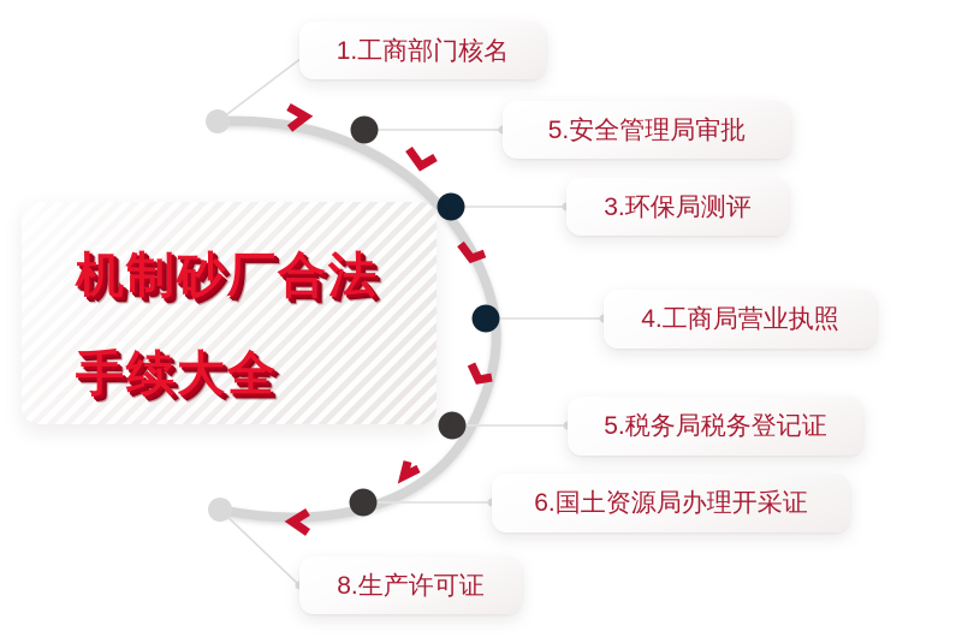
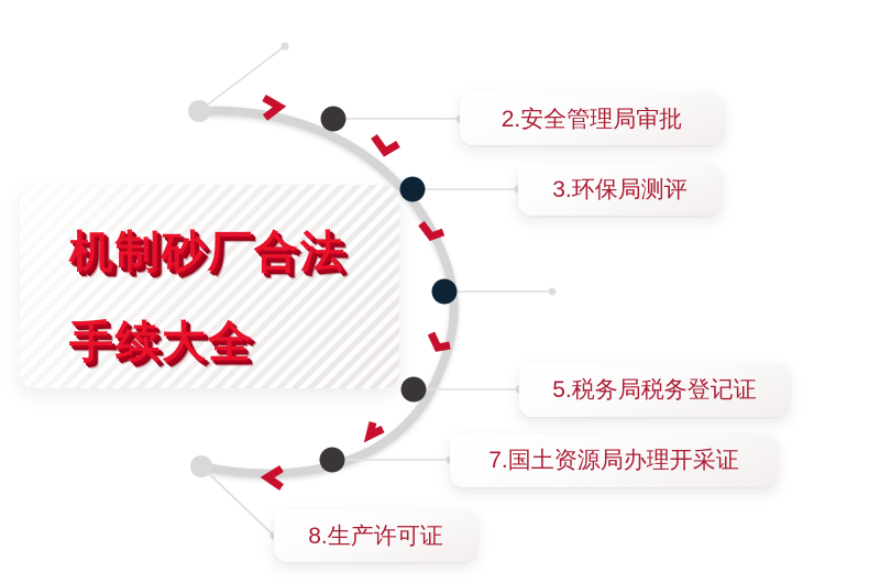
  机制砂厂合法
  手续大全
- 1.工商部门核名
- 5.安全管理局审批
+ 2.安全管理局审批
  3.环保局测评
- 4.工商局营业执照
  5.税务局税务登记证
- 6.国土资源局办理开采证
+ 7.国土资源局办理开采证
  8.生产许可证
